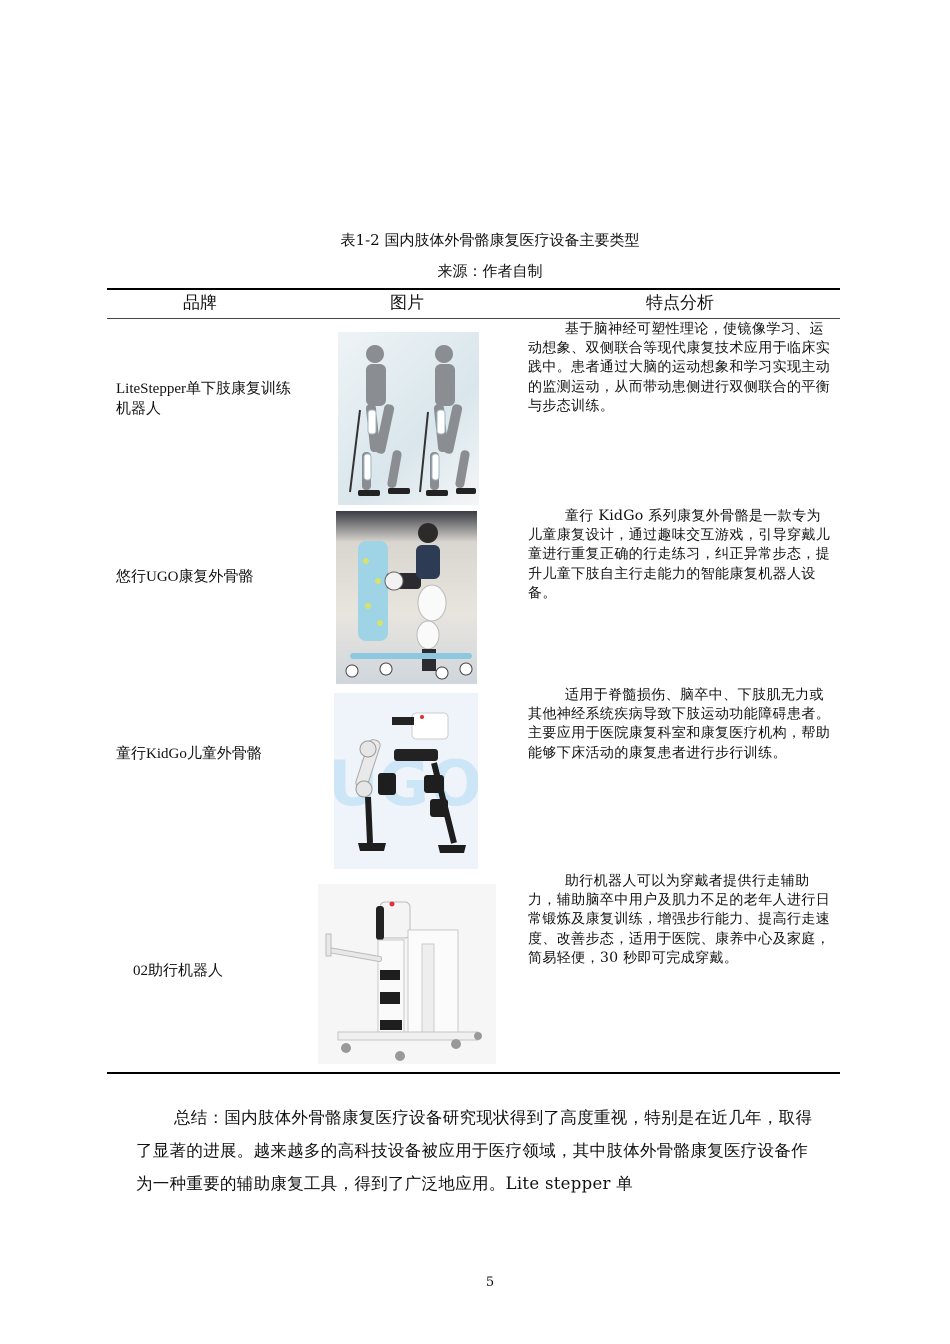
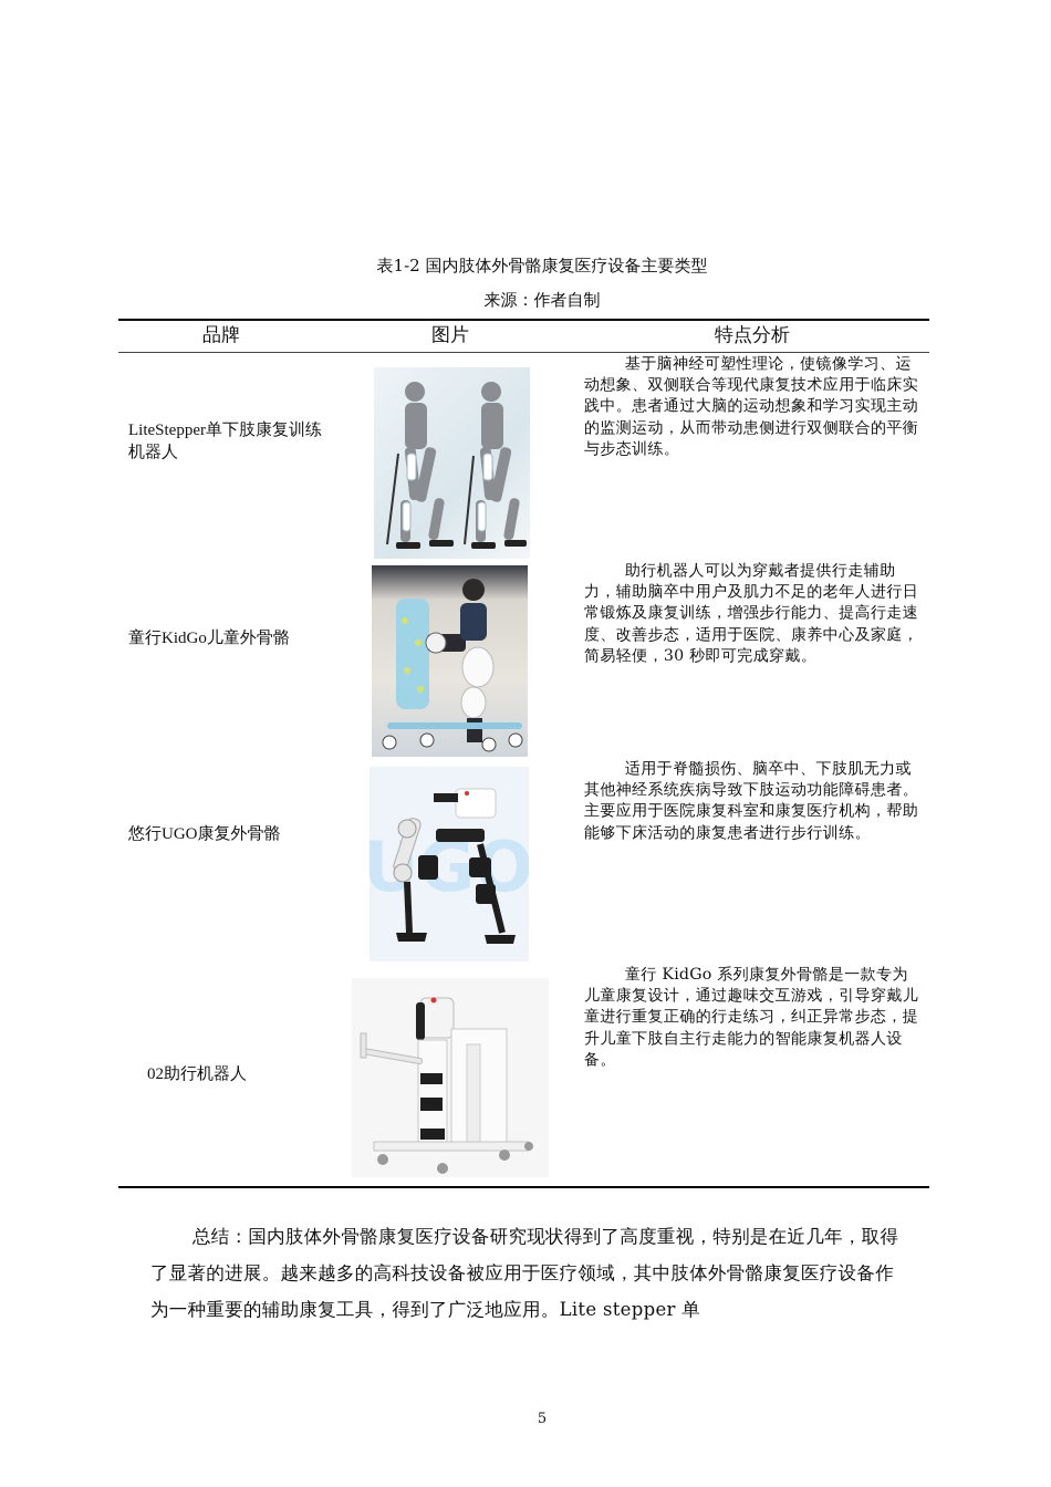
  表1-2 国内肢体外骨骼康复医疗设备主要类型
  来源：作者自制
  品牌
  图片
  特点分析
  LiteStepper单下肢康复训练机器人
  基于脑神经可塑性理论，使镜像学习、运动想象、双侧联合等现代康复技术应用于临床实践中。患者通过大脑的运动想象和学习实现主动的监测运动，从而带动患侧进行双侧联合的平衡与步态训练。
- 悠行UGO康复外骨骼
+ 童行KidGo儿童外骨骼
- 童行 KidGo 系列康复外骨骼是一款专为儿童康复设计，通过趣味交互游戏，引导穿戴儿童进行重复正确的行走练习，纠正异常步态，提升儿童下肢自主行走能力的智能康复机器人设备。
+ 助行机器人可以为穿戴者提供行走辅助力，辅助脑卒中用户及肌力不足的老年人进行日常锻炼及康复训练，增强步行能力、提高行走速度、改善步态，适用于医院、康养中心及家庭，简易轻便，30 秒即可完成穿戴。
- 童行KidGo儿童外骨骼
+ 悠行UGO康复外骨骼
  UGO
  适用于脊髓损伤、脑卒中、下肢肌无力或其他神经系统疾病导致下肢运动功能障碍患者。主要应用于医院康复科室和康复医疗机构，帮助能够下床活动的康复患者进行步行训练。
  02助行机器人
- 助行机器人可以为穿戴者提供行走辅助力，辅助脑卒中用户及肌力不足的老年人进行日常锻炼及康复训练，增强步行能力、提高行走速度、改善步态，适用于医院、康养中心及家庭，简易轻便，30 秒即可完成穿戴。
+ 童行 KidGo 系列康复外骨骼是一款专为儿童康复设计，通过趣味交互游戏，引导穿戴儿童进行重复正确的行走练习，纠正异常步态，提升儿童下肢自主行走能力的智能康复机器人设备。
  总结：国内肢体外骨骼康复医疗设备研究现状得到了高度重视，特别是在近几年，取得了显著的进展。越来越多的高科技设备被应用于医疗领域，其中肢体外骨骼康复医疗设备作为一种重要的辅助康复工具，得到了广泛地应用。Lite stepper 单
  5
